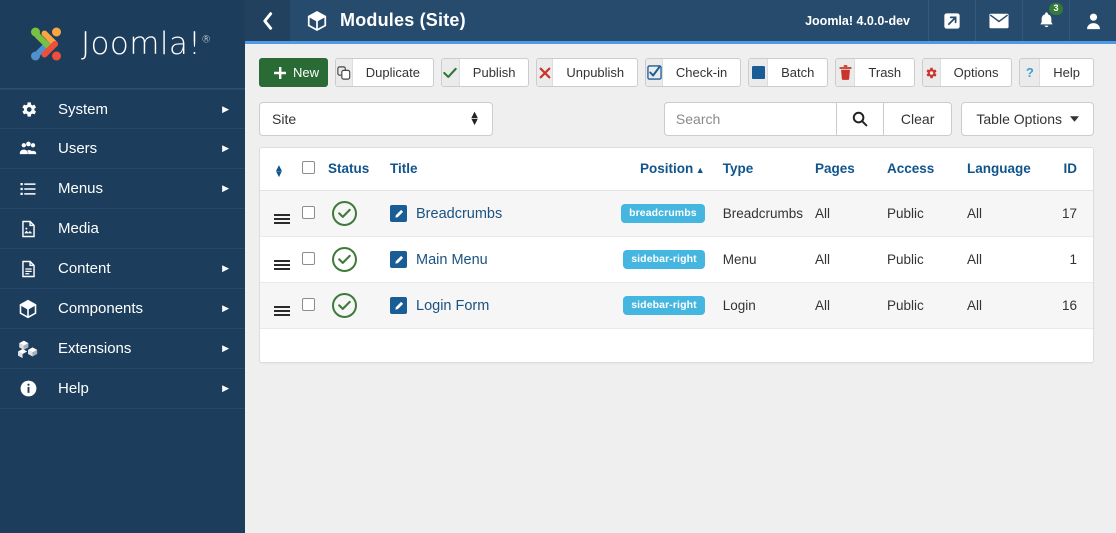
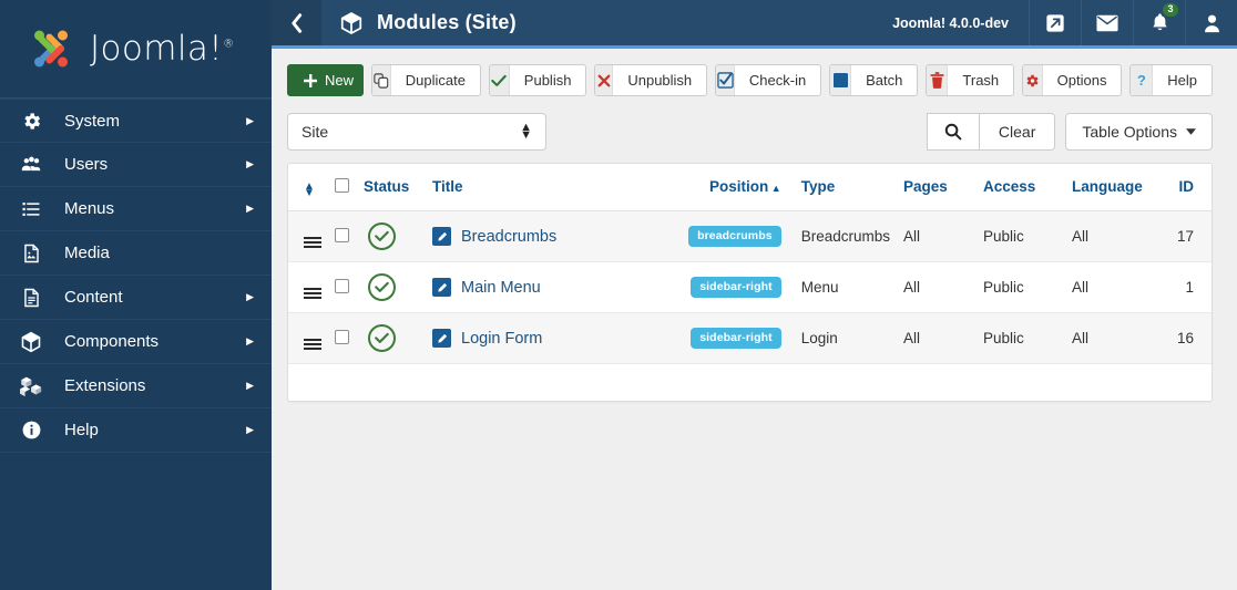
  Joomla!®
  System
  ▶
  Users
  ▶
  Menus
  ▶
  Media
  Content
  ▶
  Components
  ▶
  Extensions
  ▶
  Help
  ▶
  Modules (Site)
  Joomla! 4.0.0-dev
  3
  New
  Duplicate
  Publish
  Unpublish
  Check-in
  Batch
  Trash
  Options
  ?
  Help
  Site
  ▲
  ▼
- Search
  Clear
  Table Options
  ▲▼		Status	Title	Position ▲	Type	Pages	Access	Language	ID
  			Breadcrumbs	breadcrumbs	Breadcrumbs	All	Public	All	17
  			Main Menu	sidebar-right	Menu	All	Public	All	1
  			Login Form	sidebar-right	Login	All	Public	All	16
